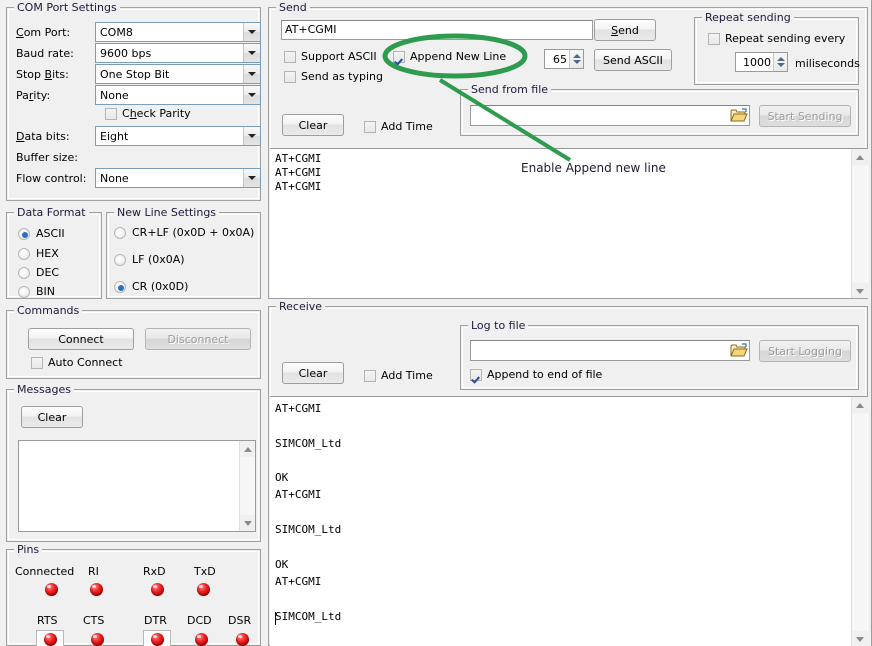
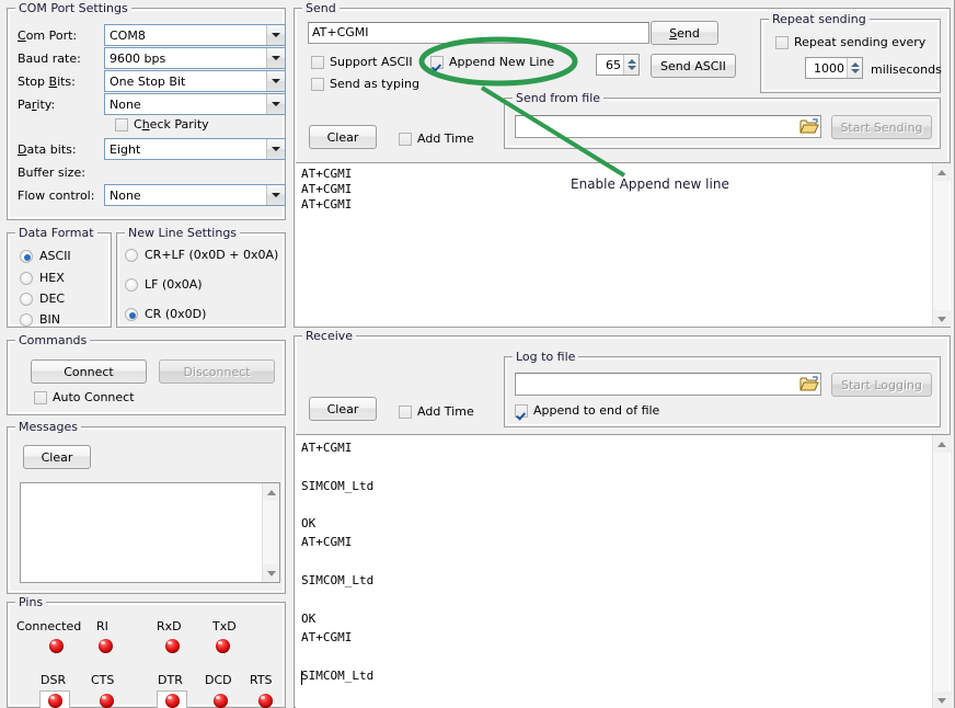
  COM Port Settings
  Com Port:
  COM8
  Baud rate:
  9600 bps
  Stop Bits:
  One Stop Bit
  Parity:
  None
  Check Parity
  Data bits:
  Eight
  Buffer size:
  Flow control:
  None
  Data Format
  ASCII
  HEX
  DEC
  BIN
  New Line Settings
  CR+LF (0x0D + 0x0A)
  LF (0x0A)
  CR (0x0D)
  Commands
  Connect
  Disconnect
  Auto Connect
  Messages
  Clear
  Pins
  Connected
  RI
  RxD
  TxD
- RTS
+ DSR
  CTS
  DTR
  DCD
- DSR
+ RTS
  Send
  AT+CGMI
  Send
  Support ASCII
  Append New Line
  Send as typing
  65
  Send ASCII
  Repeat sending
  Repeat sending every
  1000
  miliseconds
  Clear
  Add Time
  Send from file
  Start Sending
  AT+CGMI
  AT+CGMI
  AT+CGMI
  Receive
  Clear
  Add Time
  Log to file
  Start Logging
  Append to end of file
  AT+CGMI
  SIMCOM_Ltd
  OK
  AT+CGMI
  SIMCOM_Ltd
  OK
  AT+CGMI
  SIMCOM_Ltd
  Enable Append new line
